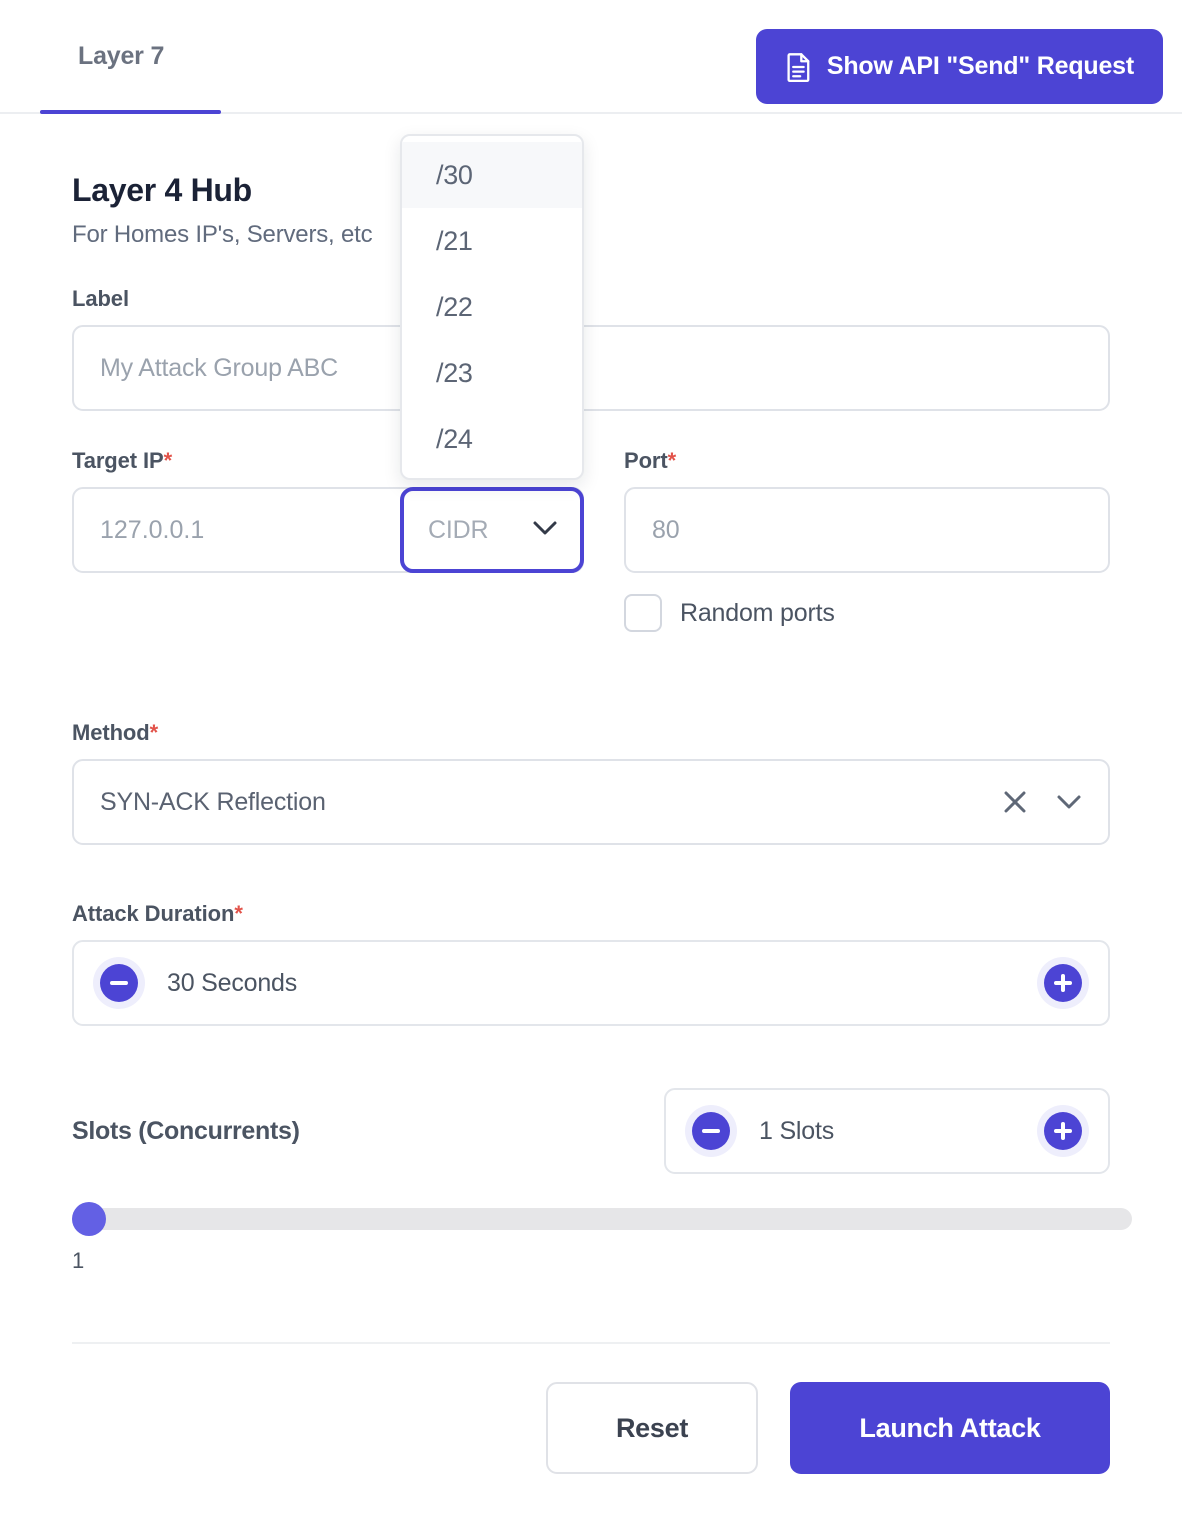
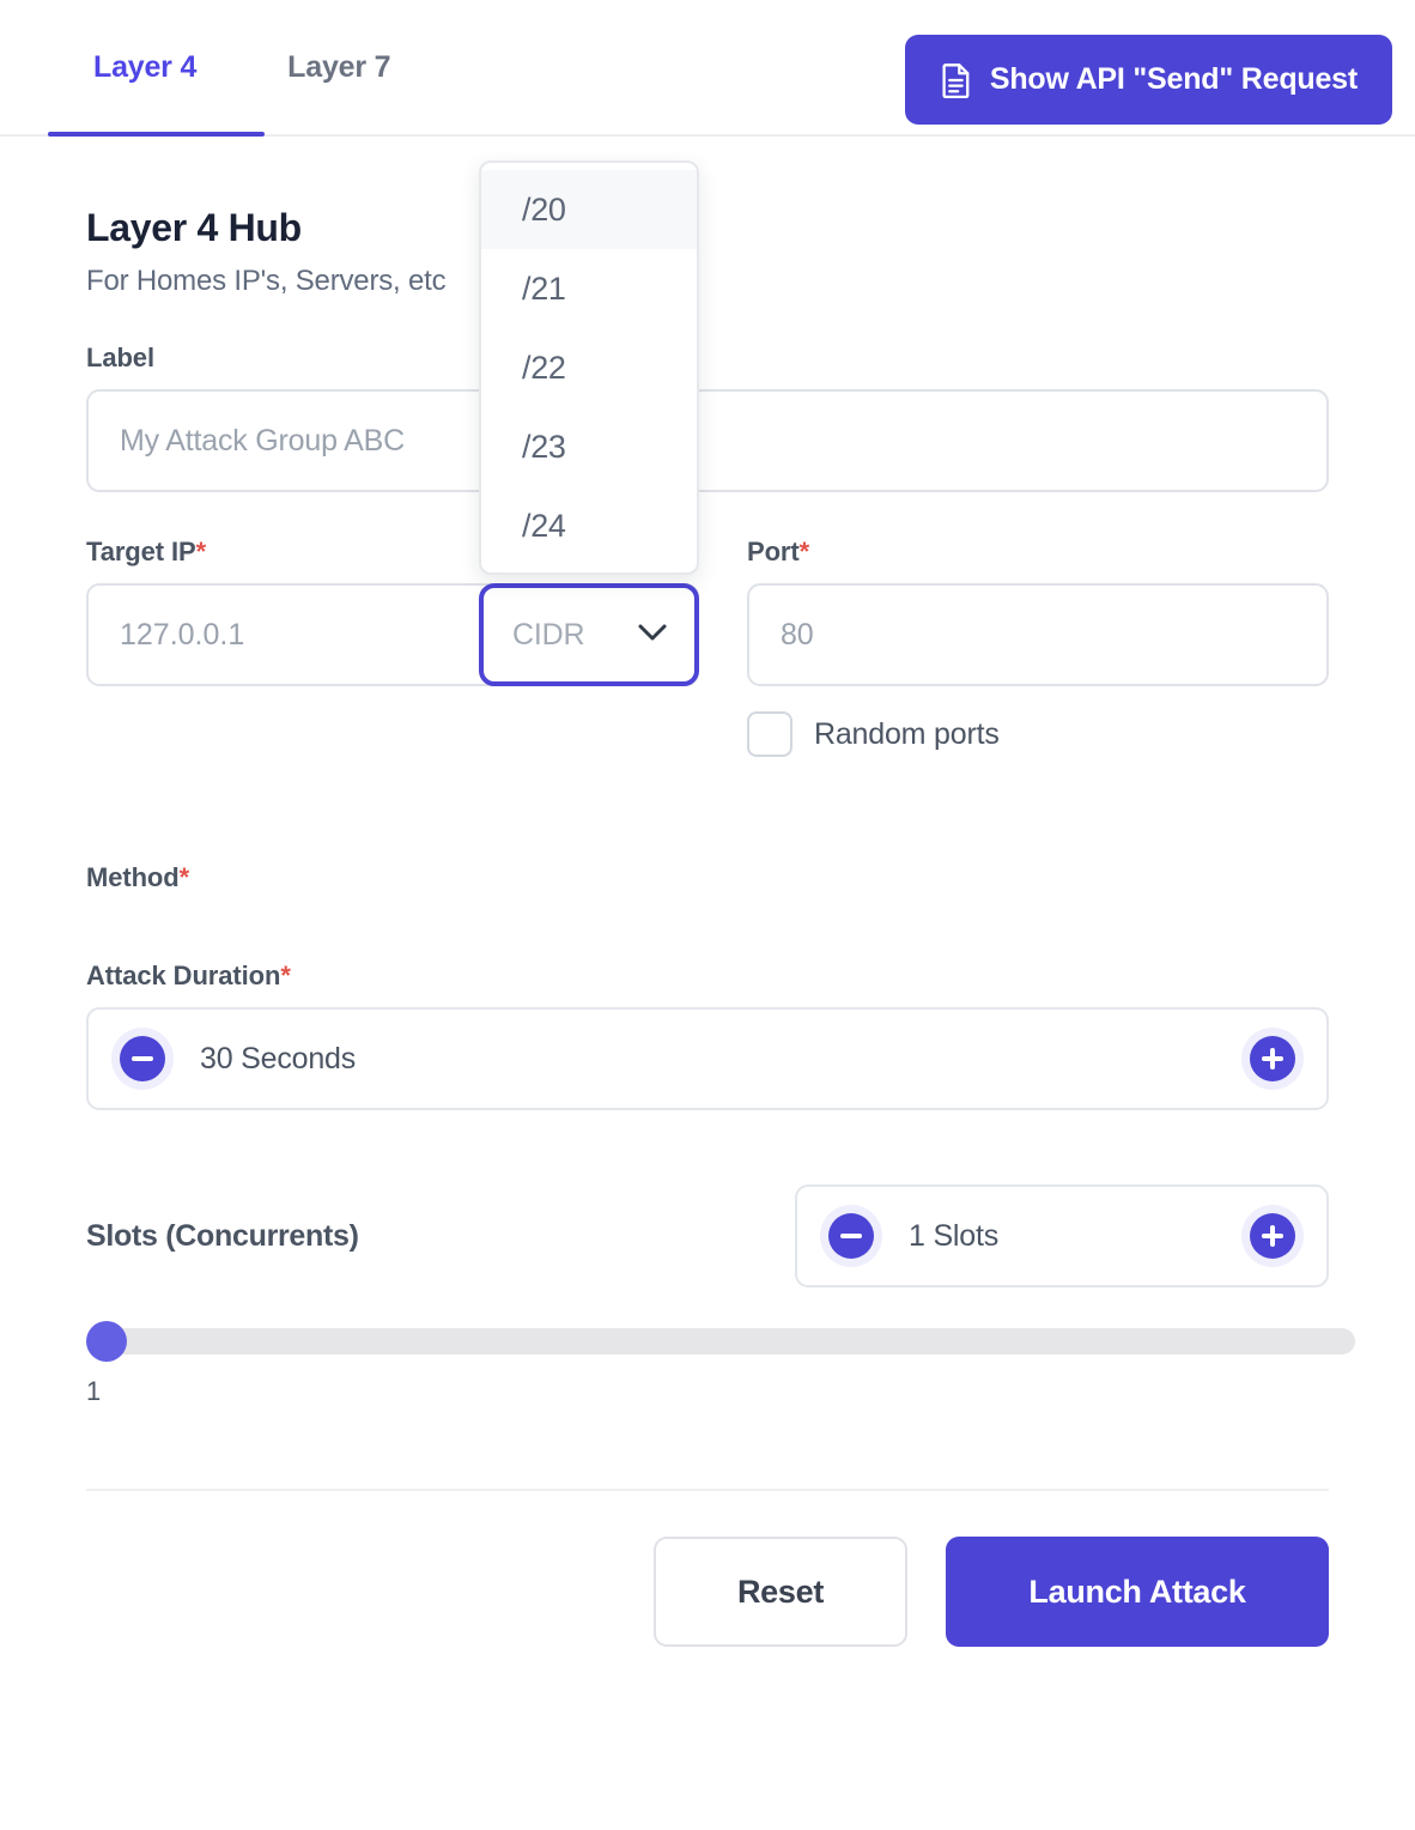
+ Layer 4
  Layer 7
  Show API "Send" Request
  Layer 4 Hub
  For Homes IP's, Servers, etc
  Label
  My Attack Group ABC
  Target IP*
  127.0.0.1
- /30
+ /20
  /21
  /22
  /23
  /24
  CIDR
  Port*
  80
  Random ports
  Method*
- SYN-ACK Reflection
  Attack Duration*
  30 Seconds
  Slots (Concurrents)
  1 Slots
  1
  Reset
  Launch Attack
